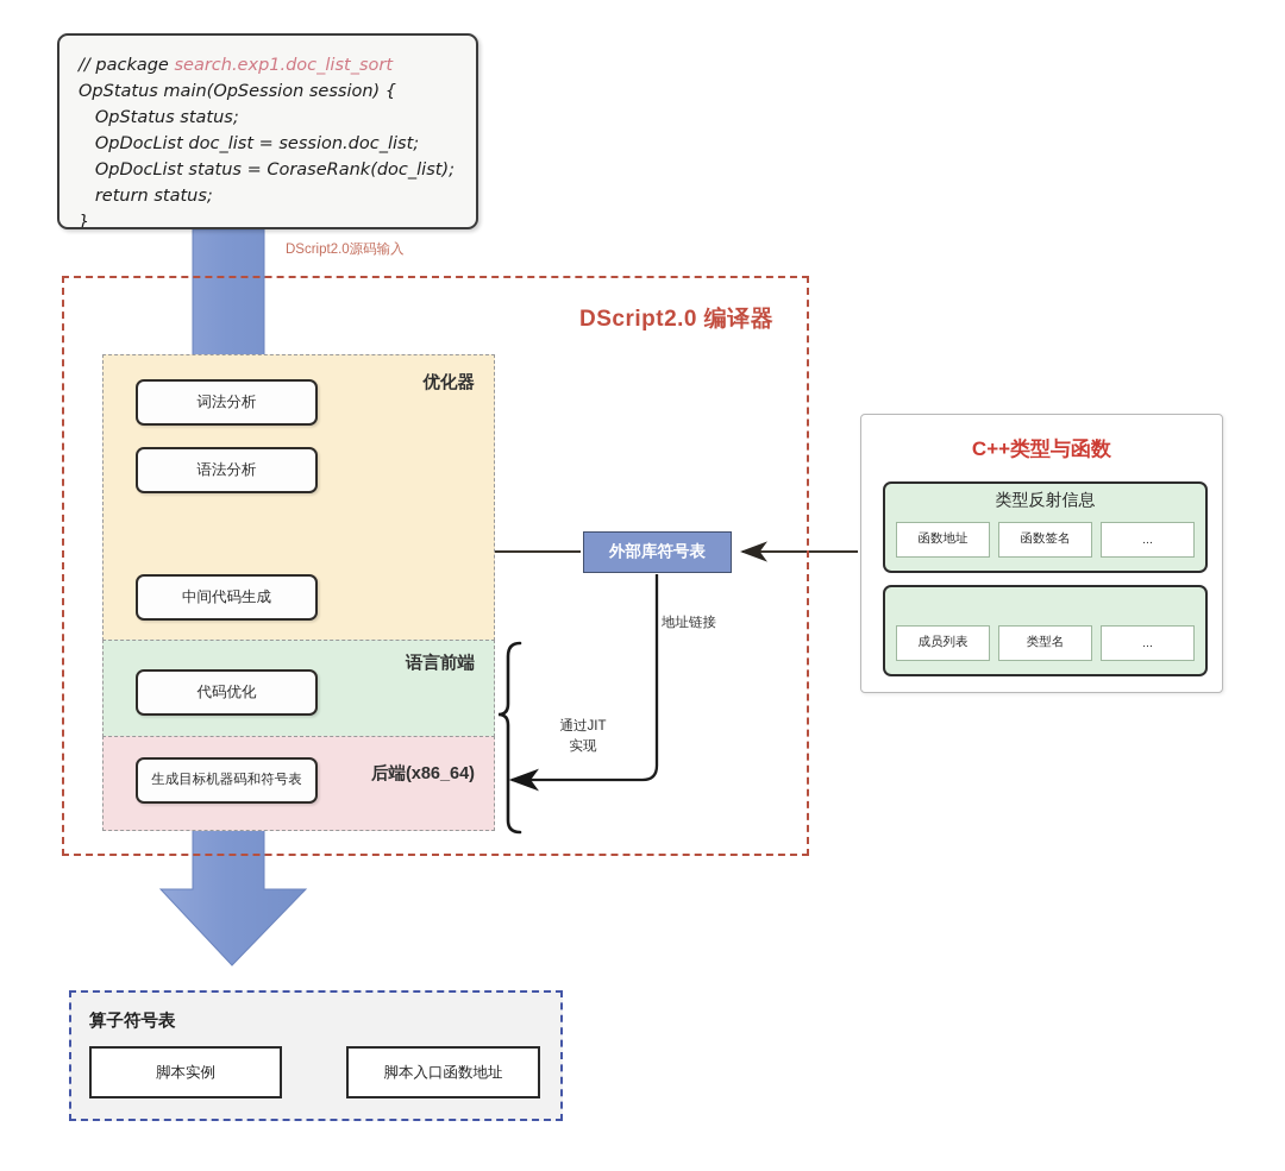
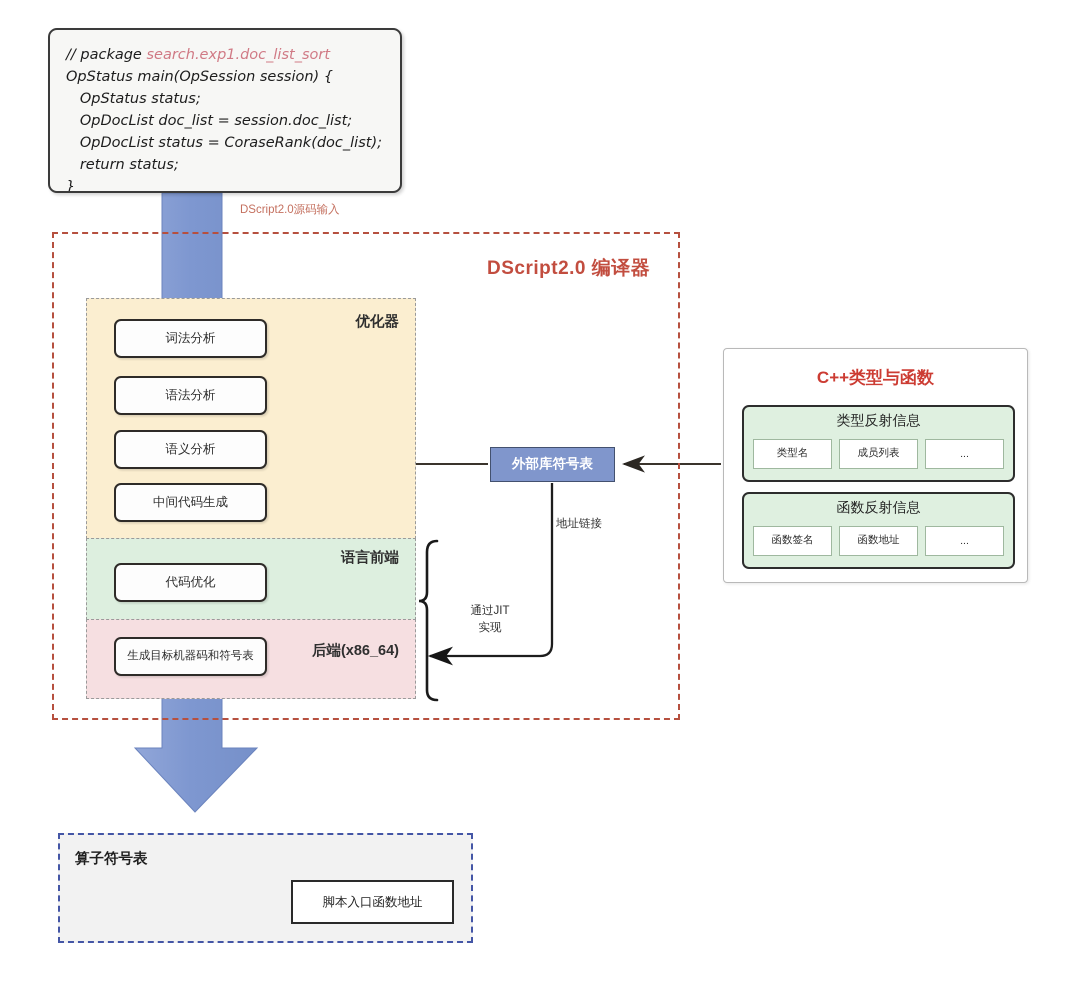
  // package search.exp1.doc_list_sort
  OpStatus main(OpSession session) {
  OpStatus status;
  OpDocList doc_list = session.doc_list;
  OpDocList status = CoraseRank(doc_list);
  return status;
  }
  DScript2.0源码输入
  DScript2.0 编译器
  优化器
  词法分析
  语法分析
+ 语义分析
  中间代码生成
  语言前端
  代码优化
  后端(x86_64)
  生成目标机器码和符号表
  外部库符号表
  地址链接
  通过JIT
  实现
  C++类型与函数
  类型反射信息
- 函数地址
+ 类型名
- 函数签名
+ 成员列表
  ...
+ 函数反射信息
- 成员列表
+ 函数签名
- 类型名
+ 函数地址
  ...
  算子符号表
- 脚本实例
  脚本入口函数地址
